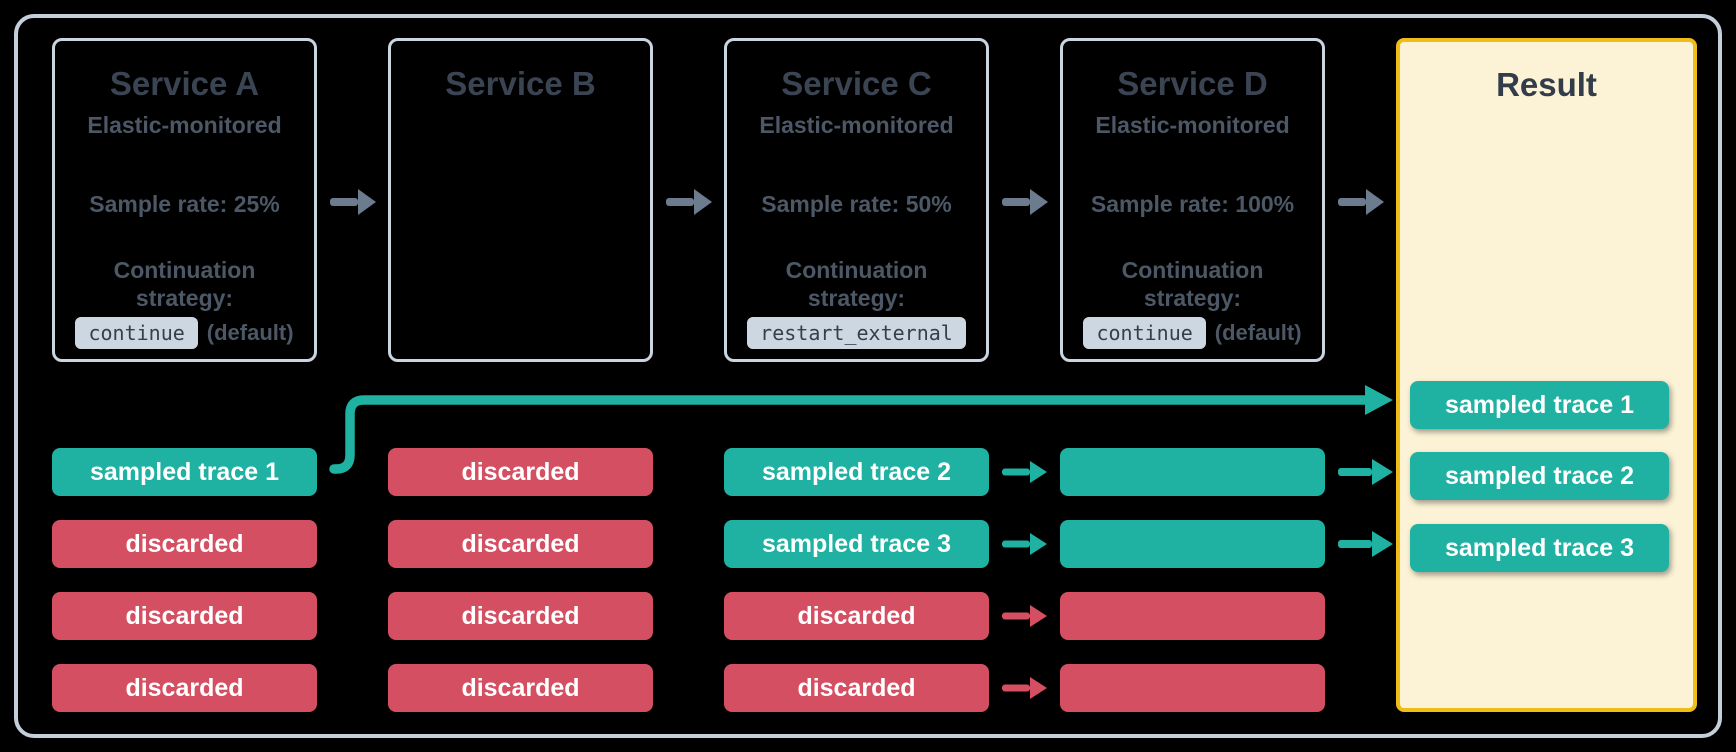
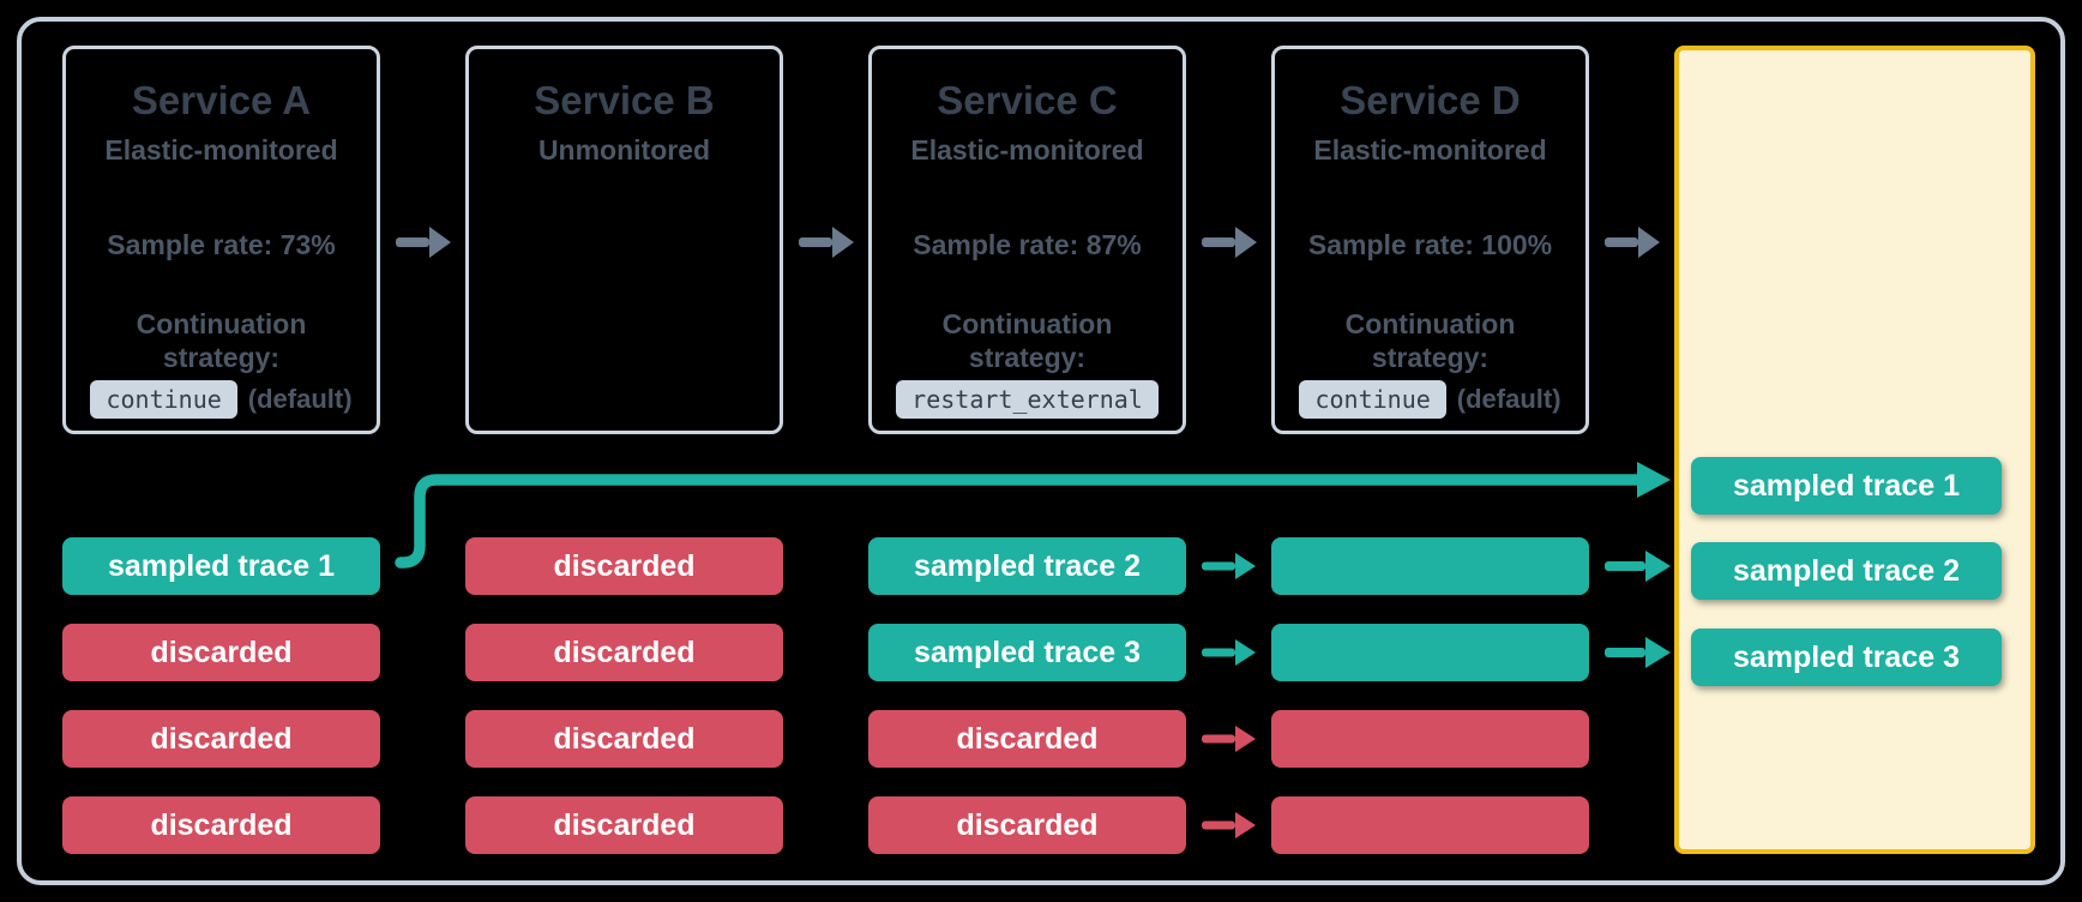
  Service A
  Elastic-monitored
- Sample rate: 25%
+ Sample rate: 73%
  Continuation
  strategy:
  continue
  (default)
  Service B
+ Unmonitored
  Service C
  Elastic-monitored
- Sample rate: 50%
+ Sample rate: 87%
  Continuation
  strategy:
  restart_external
  Service D
  Elastic-monitored
  Sample rate: 100%
  Continuation
  strategy:
  continue
  (default)
- Result
  sampled trace 1
  sampled trace 2
  sampled trace 3
  sampled trace 1
  discarded
  discarded
  discarded
  discarded
  discarded
  discarded
  discarded
  sampled trace 2
  sampled trace 3
  discarded
  discarded
